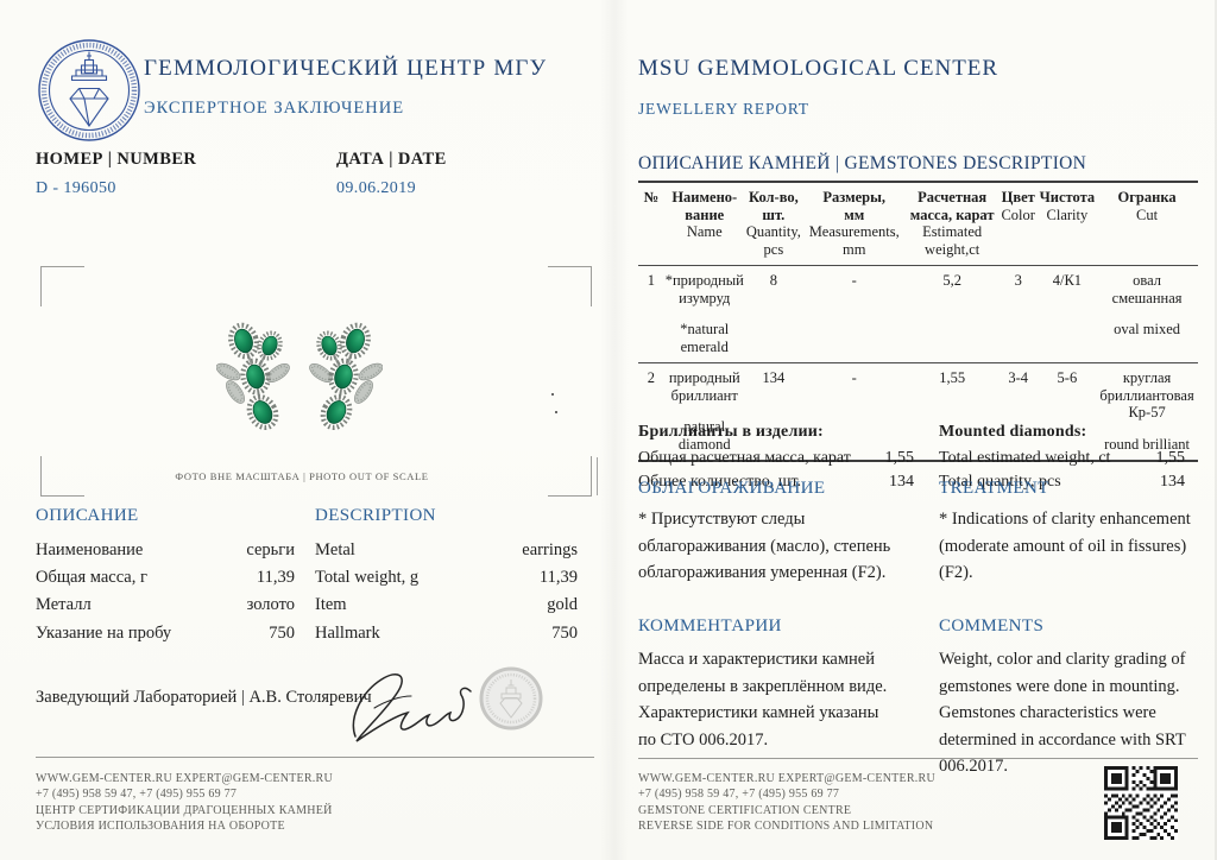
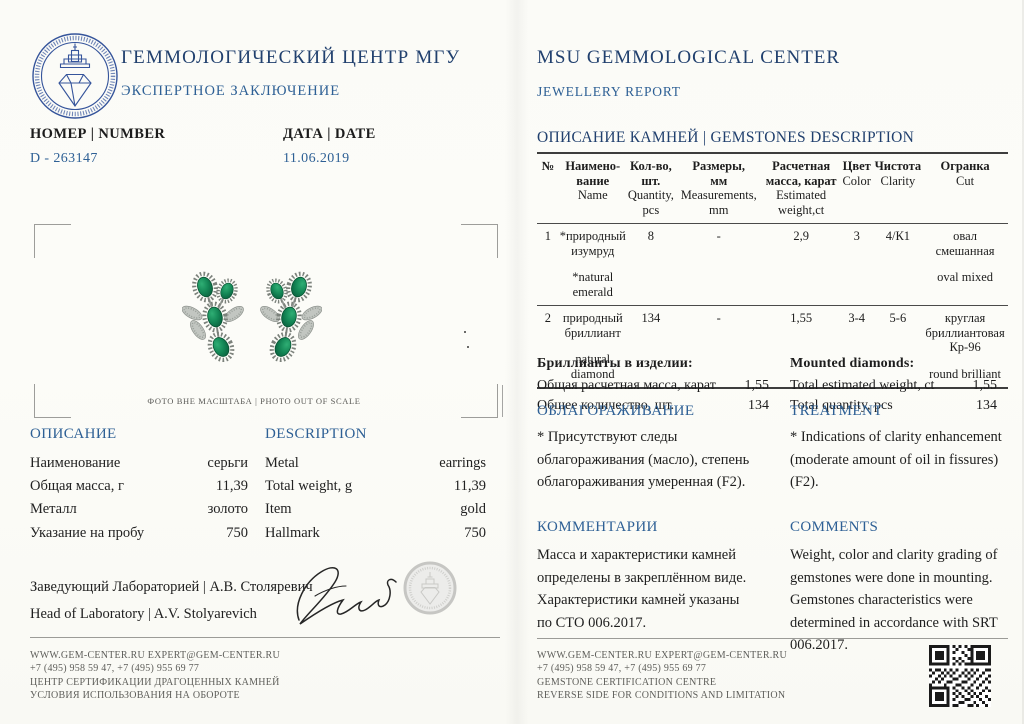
  ГЕММОЛОГИЧЕСКИЙ ЦЕНТР МГУ
  ЭКСПЕРТНОЕ ЗАКЛЮЧЕНИЕ
  НОМЕР | NUMBER
- D - 196050
+ D - 263147
  ДАТА | DATE
- 09.06.2019
+ 11.06.2019
  ФОТО ВНЕ МАСШТАБА | PHOTO OUT OF SCALE
  ОПИСАНИЕ
  DESCRIPTION
  Наименование
  серьги
  Общая масса, г
  11,39
  Металл
  золото
  Указание на пробу
  750
  Metal
  earrings
  Total weight, g
  11,39
  Item
  gold
  Hallmark
  750
  Заведующий Лабораторией | А.В. Столяревич
+ Head of Laboratory | A.V. Stolyarevich
  WWW.GEM-CENTER.RU EXPERT@GEM-CENTER.RU
  +7 (495) 958 59 47, +7 (495) 955 69 77
  ЦЕНТР СЕРТИФИКАЦИИ ДРАГОЦЕННЫХ КАМНЕЙ
  УСЛОВИЯ ИСПОЛЬЗОВАНИЯ НА ОБОРОТЕ
  MSU GEMMOLOGICAL CENTER
  JEWELLERY REPORT
  ОПИСАНИЕ КАМНЕЙ | GEMSTONES DESCRIPTION
  №	Наимено- ваниеName	Кол-во, шт.Quantity, pcs	Размеры, ммMeasurements, mm	Расчетная масса, каратEstimated weight,ct	ЦветColor	ЧистотаClarity	ОгранкаCut
- 1	*природный изумруд*natural emerald	8	-	5,2	3	4/К1	овал смешаннаяoval mixed
+ 1	*природный изумруд*natural emerald	8	-	2,9	3	4/К1	овал смешаннаяoval mixed
- 2	природный бриллиантnatural diamond	134	-	1,55	3-4	5-6	круглая бриллиантовая Кр-57round brilliant
+ 2	природный бриллиантnatural diamond	134	-	1,55	3-4	5-6	круглая бриллиантовая Кр-96round brilliant
  Бриллианты в изделии:
  Общая расчетная масса, карат
  1,55
  Общее количество, шт.
  134
  Mounted diamonds:
  Total estimated weight, ct
  1,55
  Total quantity, pcs
  134
  ОБЛАГОРАЖИВАНИЕ
  TREATMENT
  * Присутствуют следы
  облагораживания (масло), степень
  облагораживания умеренная (F2).
  * Indications of clarity enhancement
  (moderate amount of oil in fissures) (F2).
  КОММЕНТАРИИ
  COMMENTS
  Масса и характеристики камней
  определены в закреплённом виде.
  Характеристики камней указаны
  по СТО 006.2017.
  Weight, color and clarity grading of
  gemstones were done in mounting.
  Gemstones characteristics were
  determined in accordance with SRT
  006.2017.
  WWW.GEM-CENTER.RU EXPERT@GEM-CENTER.RU
  +7 (495) 958 59 47, +7 (495) 955 69 77
  GEMSTONE CERTIFICATION CENTRE
  REVERSE SIDE FOR CONDITIONS AND LIMITATION
